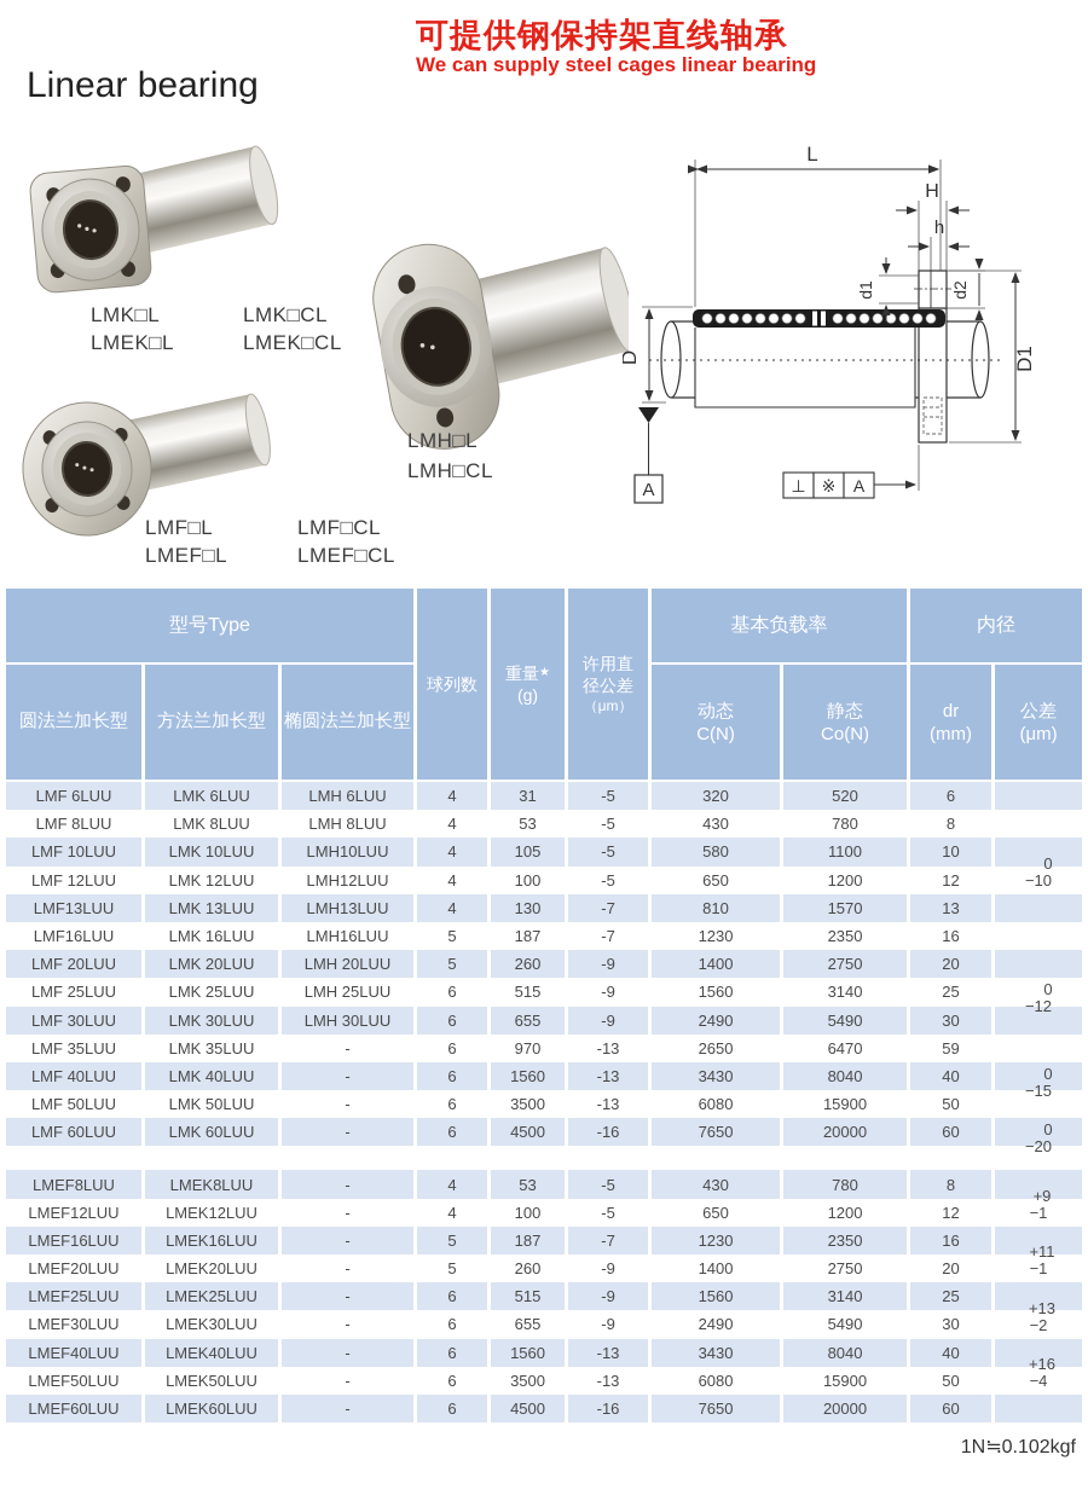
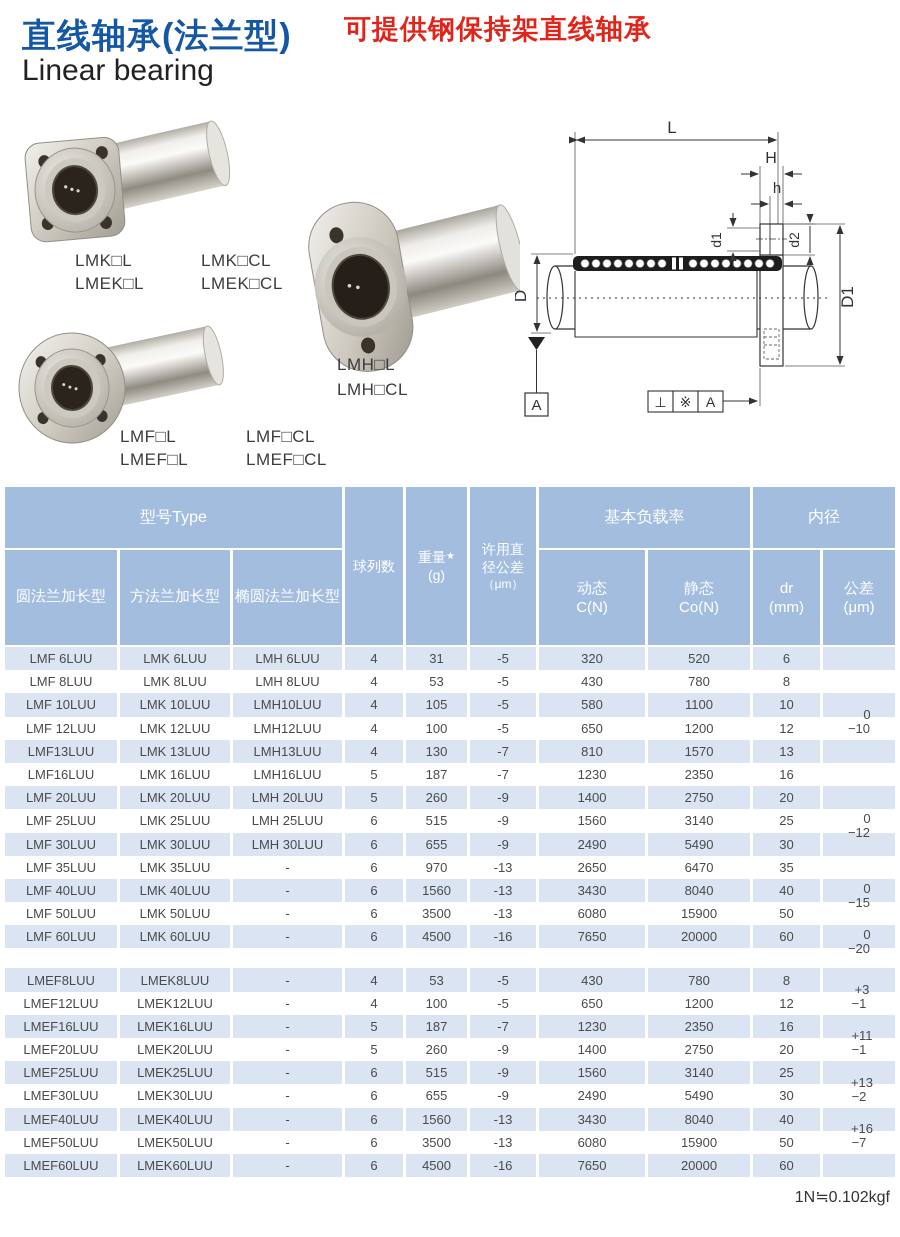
+ 直线轴承(法兰型)
  Linear bearing
  可提供钢保持架直线轴承
- We can supply steel cages linear bearing
  LMK□L
  LMK□CL
  LMEK□L
  LMEK□CL
  LMH□L
  LMH□CL
  LMF□L
  LMF□CL
  LMEF□L
  LMEF□CL
  L
  H
  h
  A
  ⊥
  ※
  A
  型号Type	球列数	重量★ (g)	许用直 径公差 （μm）	基本负载率	内径
  圆法兰加长型	方法兰加长型	椭圆法兰加长型	动态 C(N)	静态 Co(N)	dr (mm)	公差 (μm)
  LMF 6LUU	LMK 6LUU	LMH 6LUU	4	31	-5	320	520	6
  LMF 8LUU	LMK 8LUU	LMH 8LUU	4	53	-5	430	780	8
  LMF 10LUU	LMK 10LUU	LMH10LUU	4	105	-5	580	1100	10
  LMF 12LUU	LMK 12LUU	LMH12LUU	4	100	-5	650	1200	12
  LMF13LUU	LMK 13LUU	LMH13LUU	4	130	-7	810	1570	13
  LMF16LUU	LMK 16LUU	LMH16LUU	5	187	-7	1230	2350	16
  LMF 20LUU	LMK 20LUU	LMH 20LUU	5	260	-9	1400	2750	20
  LMF 25LUU	LMK 25LUU	LMH 25LUU	6	515	-9	1560	3140	25
  LMF 30LUU	LMK 30LUU	LMH 30LUU	6	655	-9	2490	5490	30
- LMF 35LUU	LMK 35LUU	-	6	970	-13	2650	6470	59
+ LMF 35LUU	LMK 35LUU	-	6	970	-13	2650	6470	35
  LMF 40LUU	LMK 40LUU	-	6	1560	-13	3430	8040	40
  LMF 50LUU	LMK 50LUU	-	6	3500	-13	6080	15900	50
  LMF 60LUU	LMK 60LUU	-	6	4500	-16	7650	20000	60
  LMEF8LUU	LMEK8LUU	-	4	53	-5	430	780	8
  LMEF12LUU	LMEK12LUU	-	4	100	-5	650	1200	12
  LMEF16LUU	LMEK16LUU	-	5	187	-7	1230	2350	16
  LMEF20LUU	LMEK20LUU	-	5	260	-9	1400	2750	20
  LMEF25LUU	LMEK25LUU	-	6	515	-9	1560	3140	25
  LMEF30LUU	LMEK30LUU	-	6	655	-9	2490	5490	30
  LMEF40LUU	LMEK40LUU	-	6	1560	-13	3430	8040	40
  LMEF50LUU	LMEK50LUU	-	6	3500	-13	6080	15900	50
  LMEF60LUU	LMEK60LUU	-	6	4500	-16	7650	20000	60
  0
  −10
  0
  −12
  0
  −15
  0
  −20
- +9
+ +3
  −1
  +11
  −1
  +13
  −2
  +16
- −4
+ −7
  1N≒0.102kgf
